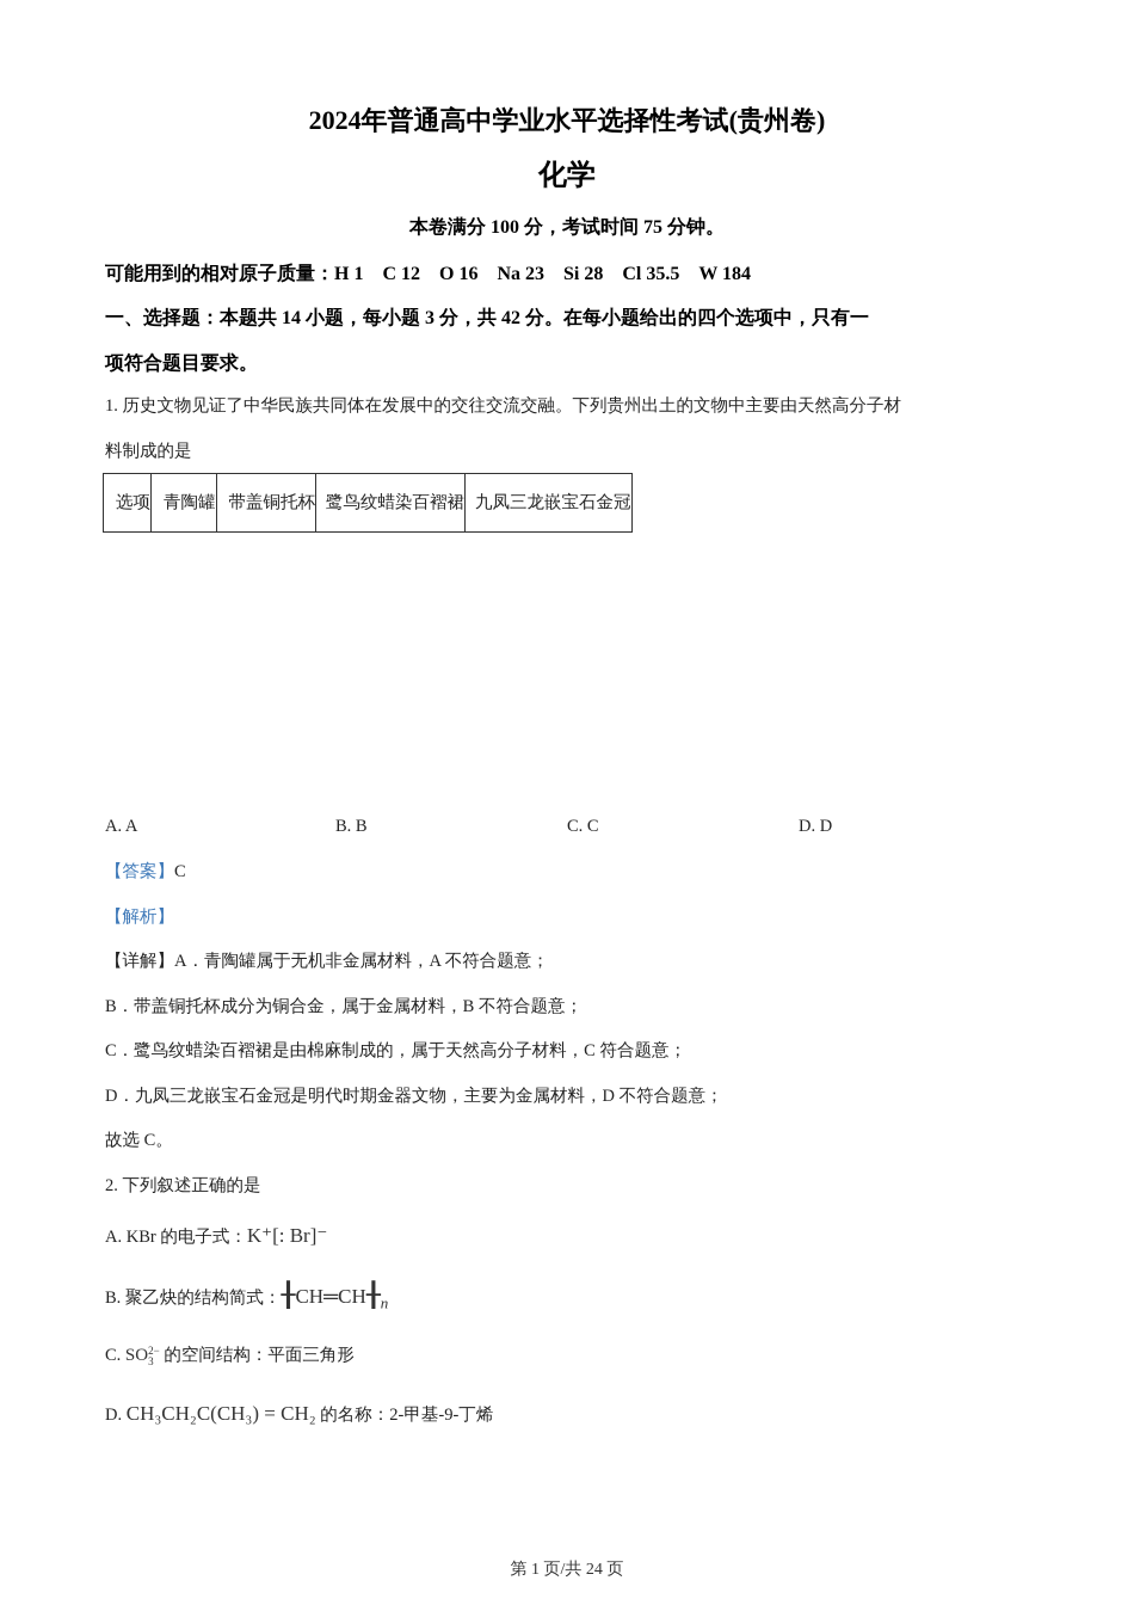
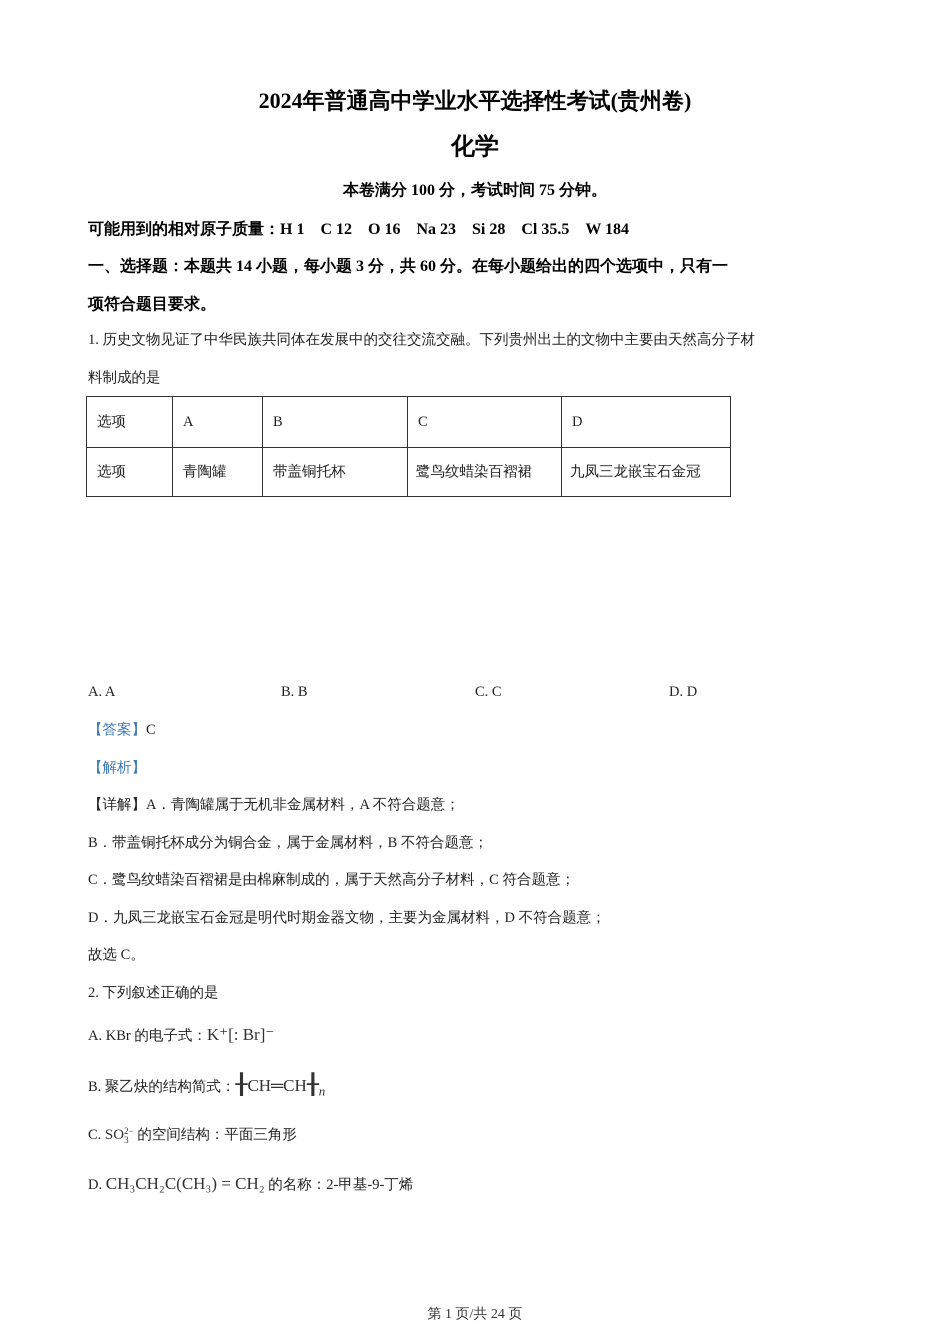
  2024年普通高中学业水平选择性考试(贵州卷)
  化学
  本卷满分 100 分，考试时间 75 分钟。
  可能用到的相对原子质量：H 1 C 12 O 16 Na 23 Si 28 Cl 35.5 W 184
- 一、选择题：本题共 14 小题，每小题 3 分，共 42 分。在每小题给出的四个选项中，只有一
+ 一、选择题：本题共 14 小题，每小题 3 分，共 60 分。在每小题给出的四个选项中，只有一
  项符合题目要求。
  1. 历史文物见证了中华民族共同体在发展中的交往交流交融。下列贵州出土的文物中主要由天然高分子材
  料制成的是
+ 选项	A	B	C	D
  选项	青陶罐	带盖铜托杯	鹭鸟纹蜡染百褶裙	九凤三龙嵌宝石金冠
  A. A
  B. B
  C. C
  D. D
  【答案】C
  【解析】
  【详解】A．青陶罐属于无机非金属材料，A 不符合题意；
  B．带盖铜托杯成分为铜合金，属于金属材料，B 不符合题意；
  C．鹭鸟纹蜡染百褶裙是由棉麻制成的，属于天然高分子材料，C 符合题意；
  D．九凤三龙嵌宝石金冠是明代时期金器文物，主要为金属材料，D 不符合题意；
  故选 C。
  2. 下列叙述正确的是
  A. KBr 的电子式：K⁺[: Br]⁻
  B. 聚乙炔的结构简式：╂CH═CH╂n
  C. SO
  2−
  3
  的空间结构：平面三角形
  D. CH₃CH₂C(CH₃) = CH₂ 的名称：2-甲基-9-丁烯
  第 1 页/共 24 页
